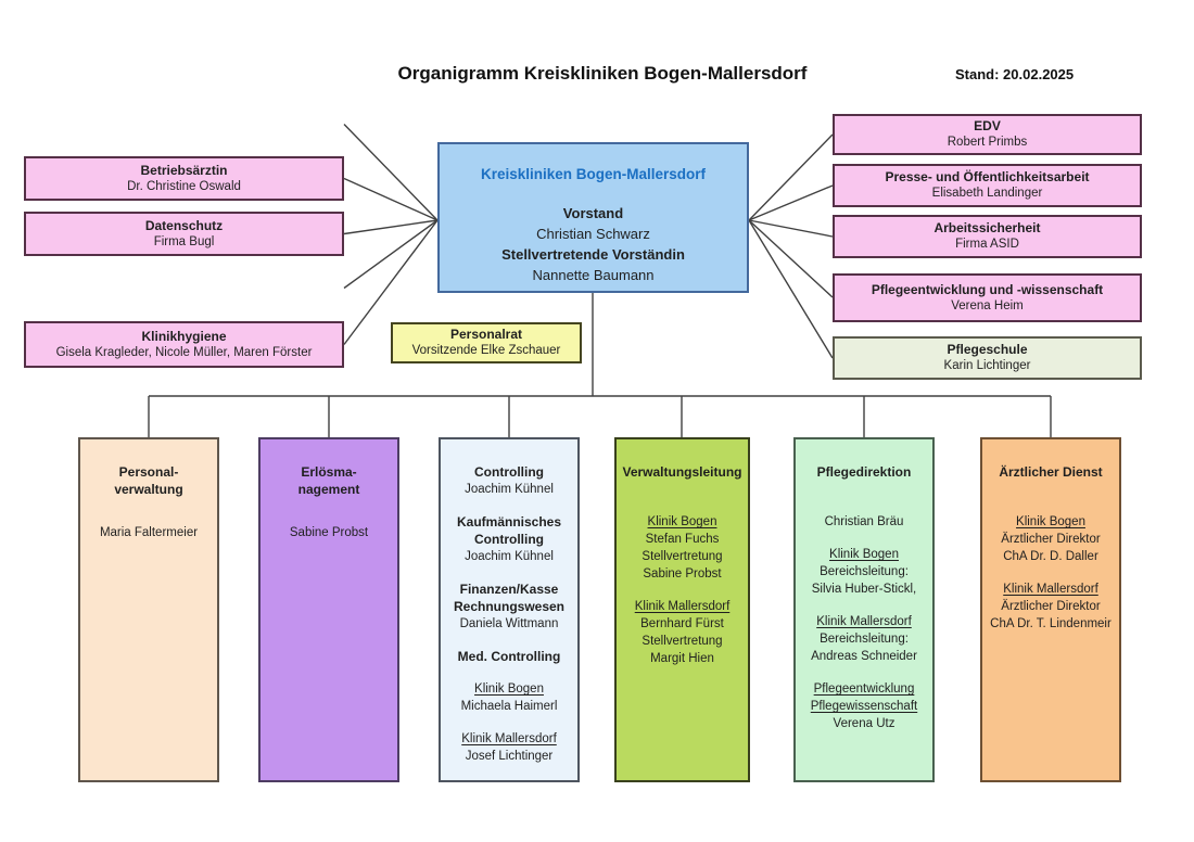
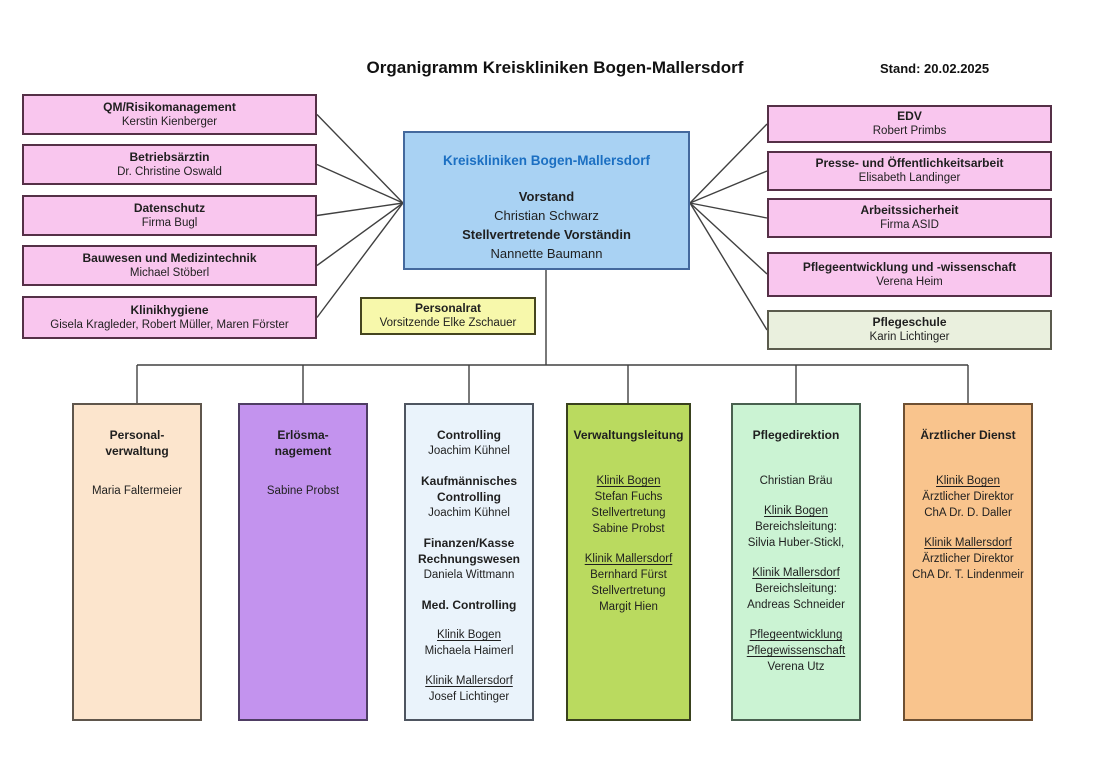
  Organigramm Kreiskliniken Bogen-Mallersdorf
  Stand: 20.02.2025
+ QM/Risikomanagement
+ Kerstin Kienberger
  Betriebsärztin
  Dr. Christine Oswald
  Datenschutz
  Firma Bugl
+ Bauwesen und Medizintechnik
+ Michael Stöberl
  Klinikhygiene
- Gisela Kragleder, Nicole Müller, Maren Förster
+ Gisela Kragleder, Robert Müller, Maren Förster
  Kreiskliniken Bogen-Mallersdorf
  Vorstand
  Christian Schwarz
  Stellvertretende Vorständin
  Nannette Baumann
  Personalrat
  Vorsitzende Elke Zschauer
  EDV
  Robert Primbs
  Presse- und Öffentlichkeitsarbeit
  Elisabeth Landinger
  Arbeitssicherheit
  Firma ASID
  Pflegeentwicklung und -wissenschaft
  Verena Heim
  Pflegeschule
  Karin Lichtinger
  Personal-
  verwaltung
  Maria Faltermeier
  Erlösma-
  nagement
  Sabine Probst
  Controlling
  Joachim Kühnel
  Kaufmännisches
  Controlling
  Joachim Kühnel
  Finanzen/Kasse
  Rechnungswesen
  Daniela Wittmann
  Med. Controlling
  Klinik Bogen
  Michaela Haimerl
  Klinik Mallersdorf
  Josef Lichtinger
  Verwaltungsleitung
  Klinik Bogen
  Stefan Fuchs
  Stellvertretung
  Sabine Probst
  Klinik Mallersdorf
  Bernhard Fürst
  Stellvertretung
  Margit Hien
  Pflegedirektion
  Christian Bräu
  Klinik Bogen
  Bereichsleitung:
  Silvia Huber-Stickl,
  Klinik Mallersdorf
  Bereichsleitung:
  Andreas Schneider
  Pflegeentwicklung
  Pflegewissenschaft
  Verena Utz
  Ärztlicher Dienst
  Klinik Bogen
  Ärztlicher Direktor
  ChA Dr. D. Daller
  Klinik Mallersdorf
  Ärztlicher Direktor
  ChA Dr. T. Lindenmeir
